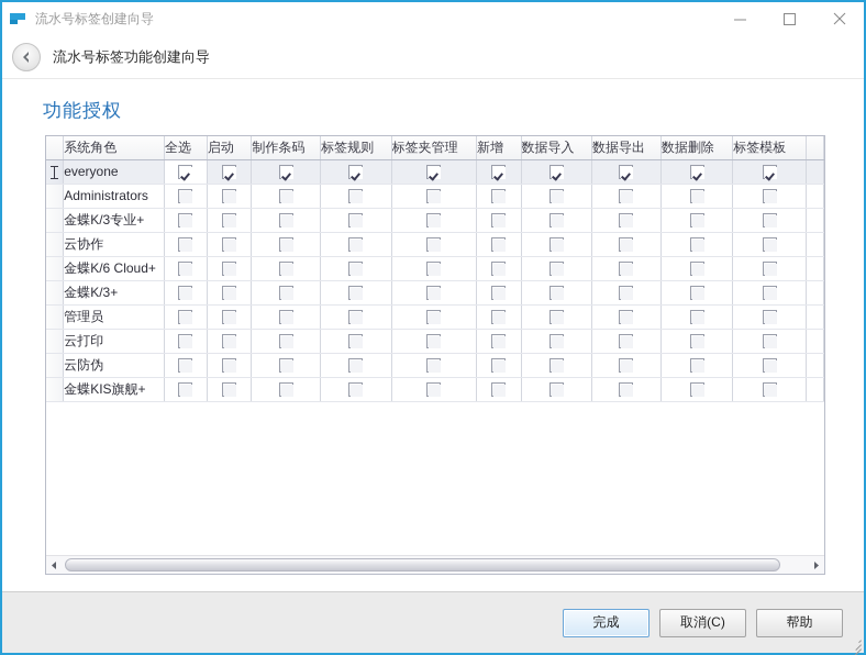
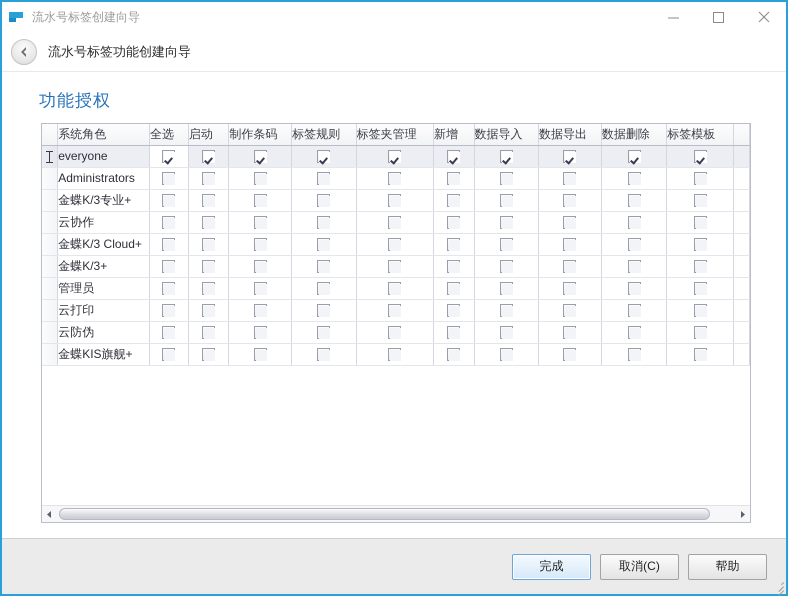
  流水号标签创建向导
  流水号标签功能创建向导
  功能授权
  	系统角色	全选	启动	制作条码	标签规则	标签夹管理	新增	数据导入	数据导出	数据删除	标签模板
  	everyone
  	Administrators
  	金蝶K/3专业+
  	云协作
- 	金蝶K/6 Cloud+
+ 	金蝶K/3 Cloud+
  	金蝶K/3+
  	管理员
  	云打印
  	云防伪
  	金蝶KIS旗舰+
  完成
  取消(C)
  帮助
